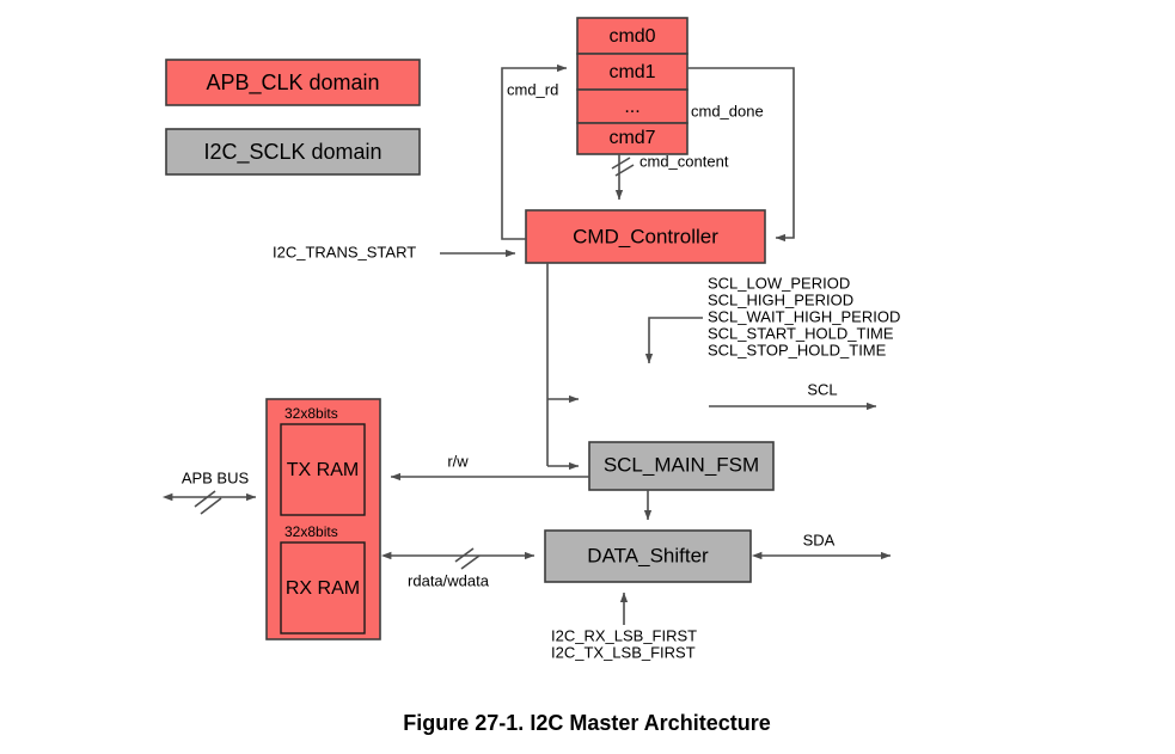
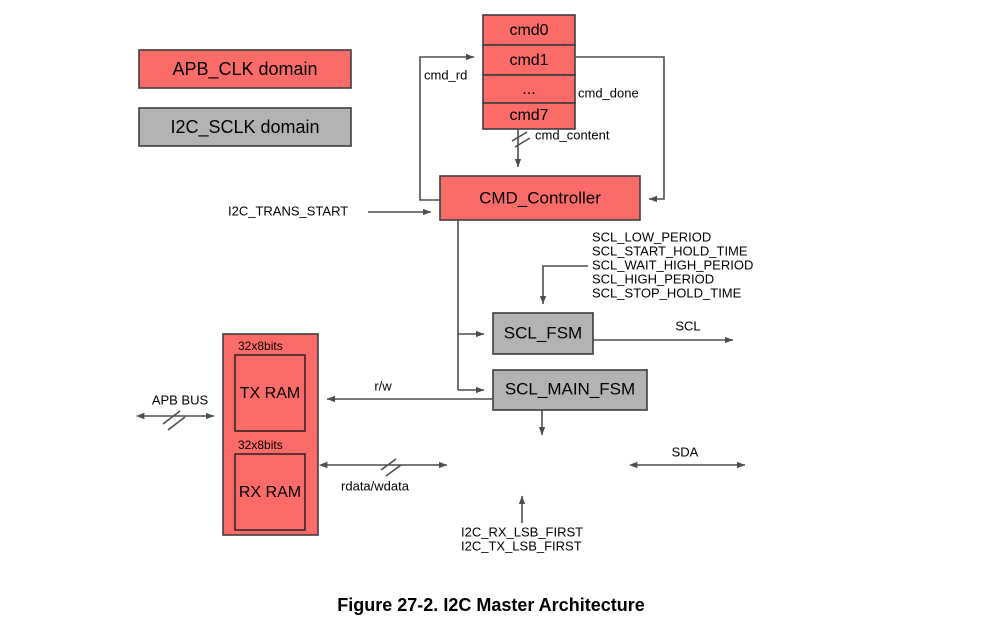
  APB_CLK domain
  I2C_SCLK domain
  cmd0
  cmd1
  ...
  cmd7
  CMD_Controller
+ SCL_FSM
  SCL_MAIN_FSM
- DATA_Shifter
  32x8bits
  TX RAM
  32x8bits
  RX RAM
  cmd_rd
  cmd_done
  cmd_content
  I2C_TRANS_START
  SCL_LOW_PERIOD
- SCL_HIGH_PERIOD
+ SCL_START_HOLD_TIME
  SCL_WAIT_HIGH_PERIOD
- SCL_START_HOLD_TIME
+ SCL_HIGH_PERIOD
  SCL_STOP_HOLD_TIME
  SCL
  r/w
  rdata/wdata
  SDA
  APB BUS
  I2C_RX_LSB_FIRST
  I2C_TX_LSB_FIRST
- Figure 27-1. I2C Master Architecture
+ Figure 27-2. I2C Master Architecture
